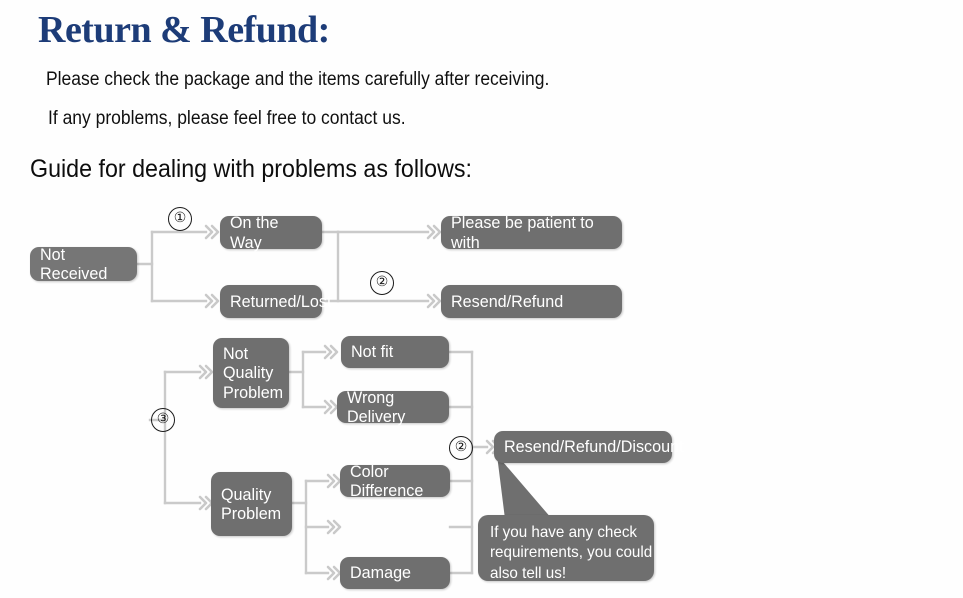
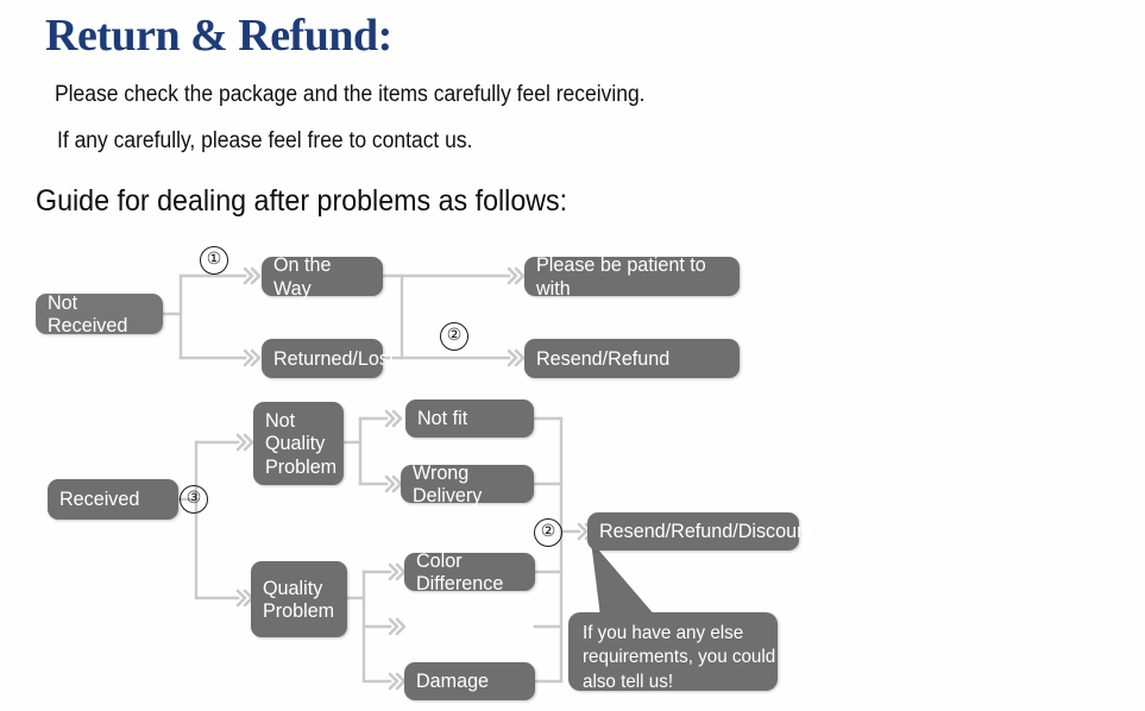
  Return & Refund:
- Please check the package and the items carefully after receiving.
+ Please check the package and the items carefully feel receiving.
- If any problems, please feel free to contact us.
+ If any carefully, please feel free to contact us.
- Guide for dealing with problems as follows:
+ Guide for dealing after problems as follows:
  Not Received
  On the Way
  Returned/Lost
  Please be patient to with
  Resend/Refund
+ Received
  Not
  Quality
  Problem
  Quality
  Problem
  Not fit
  Wrong Delivery
  Color Difference
  Damage
  Resend/Refund/Discount
  ①
  ②
  ③
  ②
- If you have any check
+ If you have any else
  requirements, you could
  also tell us!
